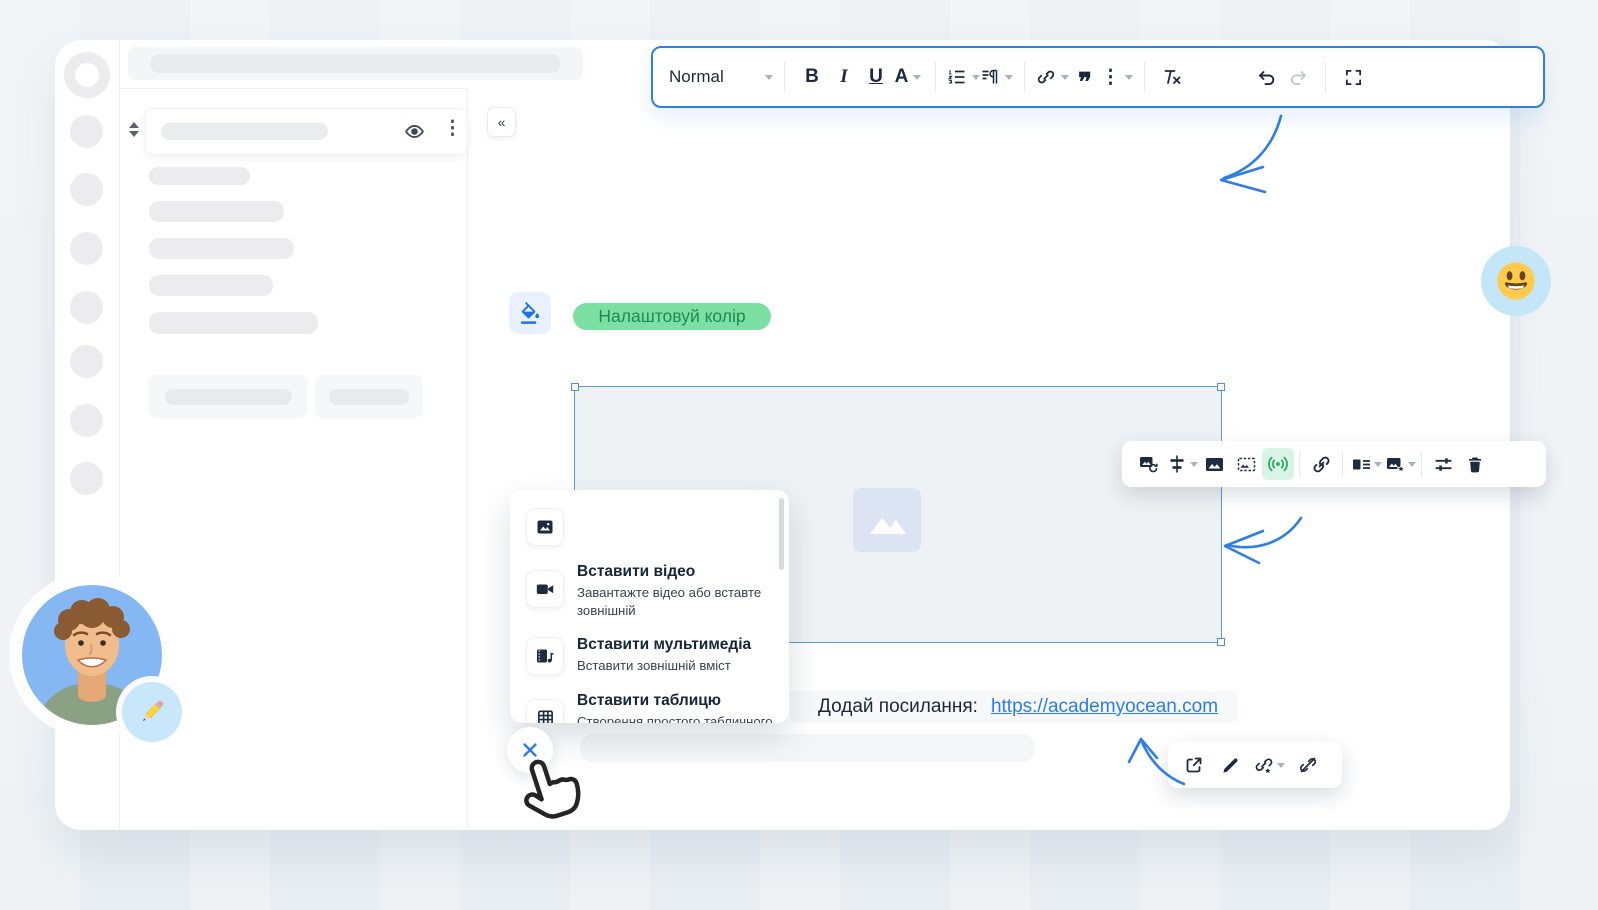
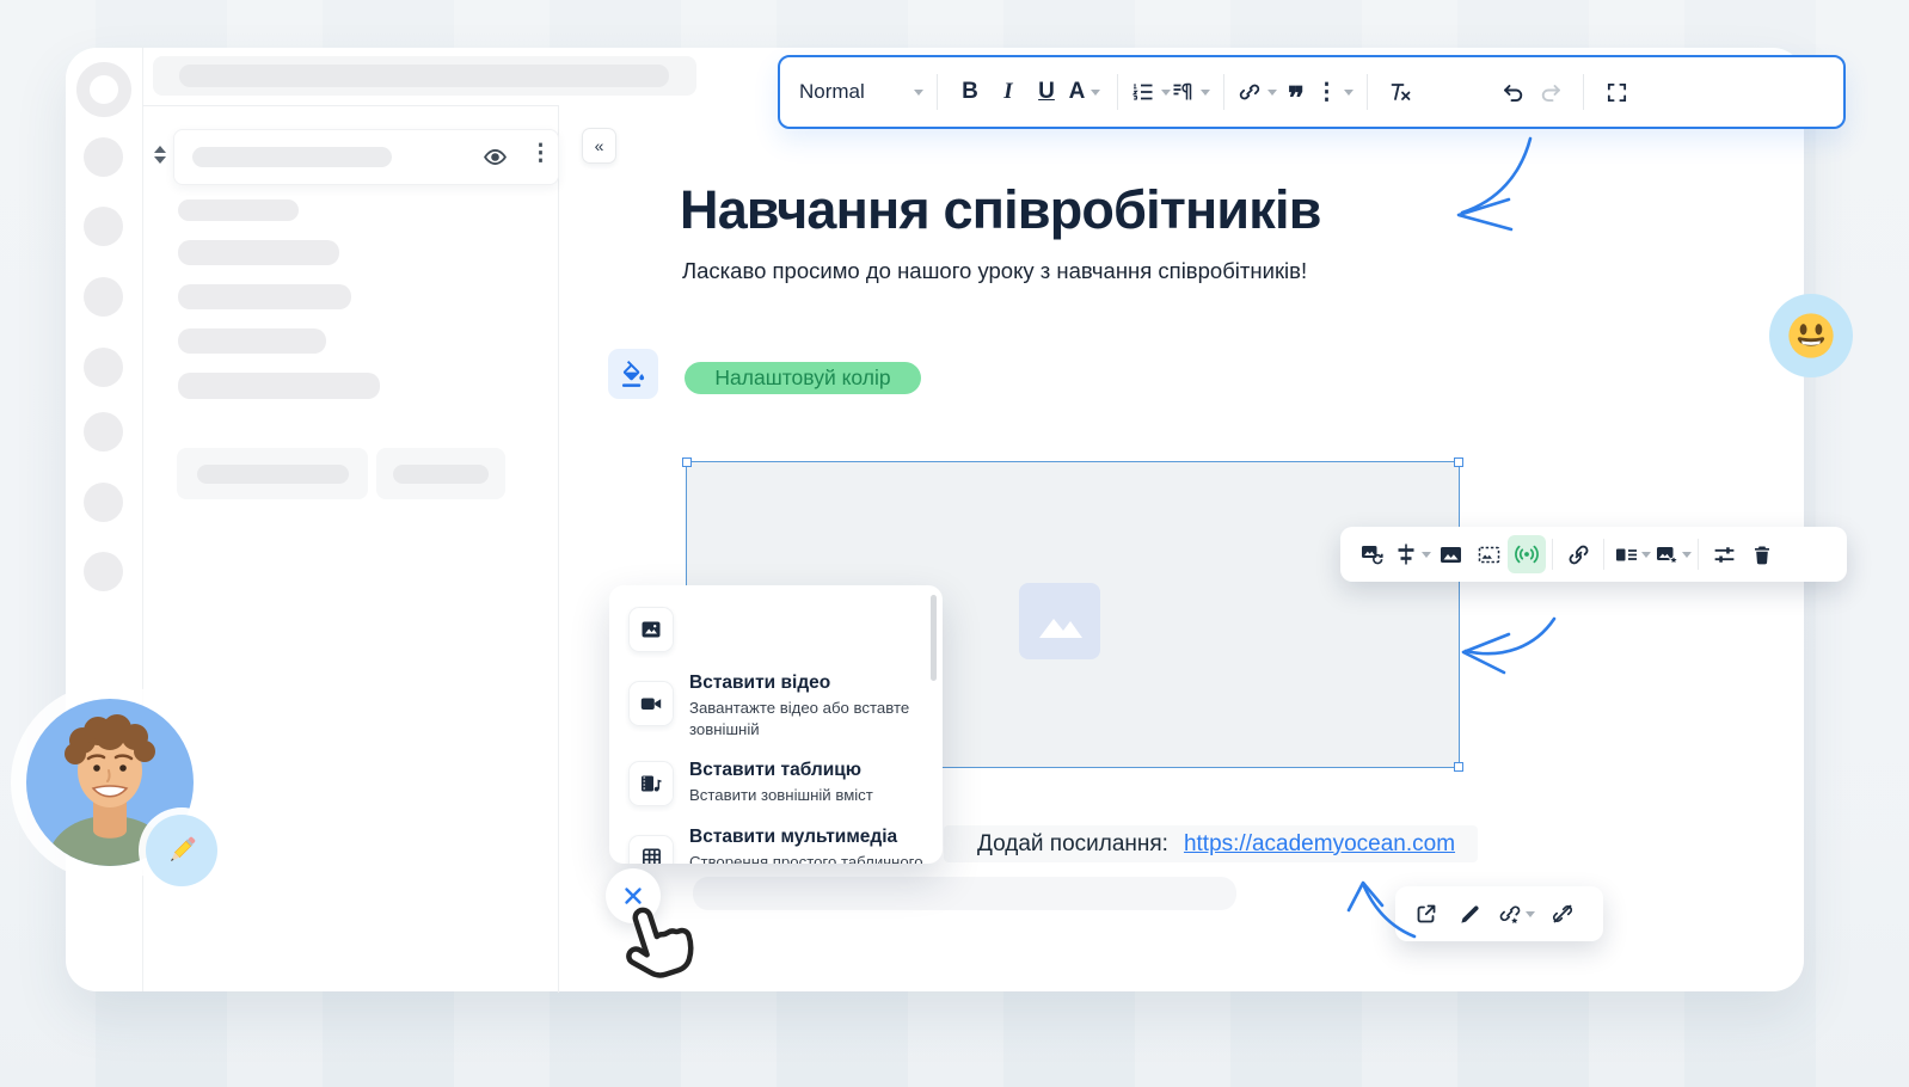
  ⋮
  «
+ Навчання співробітників
+ Ласкаво просимо до нашого уроку з навчання співробітників!
  Налаштовуй колір
  Вставити відео
  Завантажте відео або вставте зовнішній
- Вставити мультимедіа
+ Вставити таблицю
  Вставити зовнішній вміст
- Вставити таблицю
+ Вставити мультимедіа
  Створення простого табличного
  Додай посилання:
  https://academyocean.com
  Normal
  B
  I
  U
  A
  ❞
  ⋮
